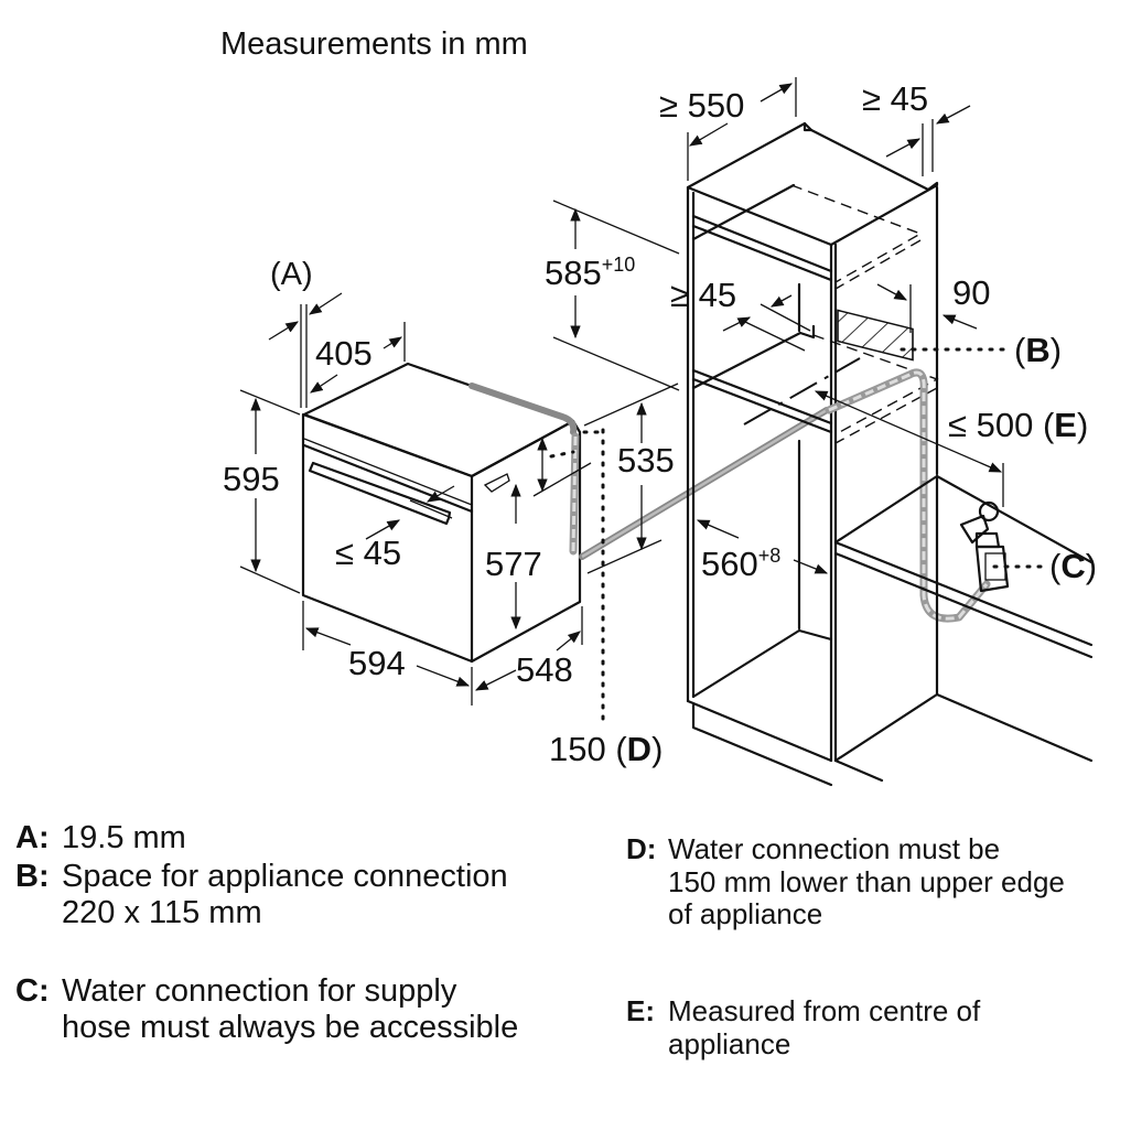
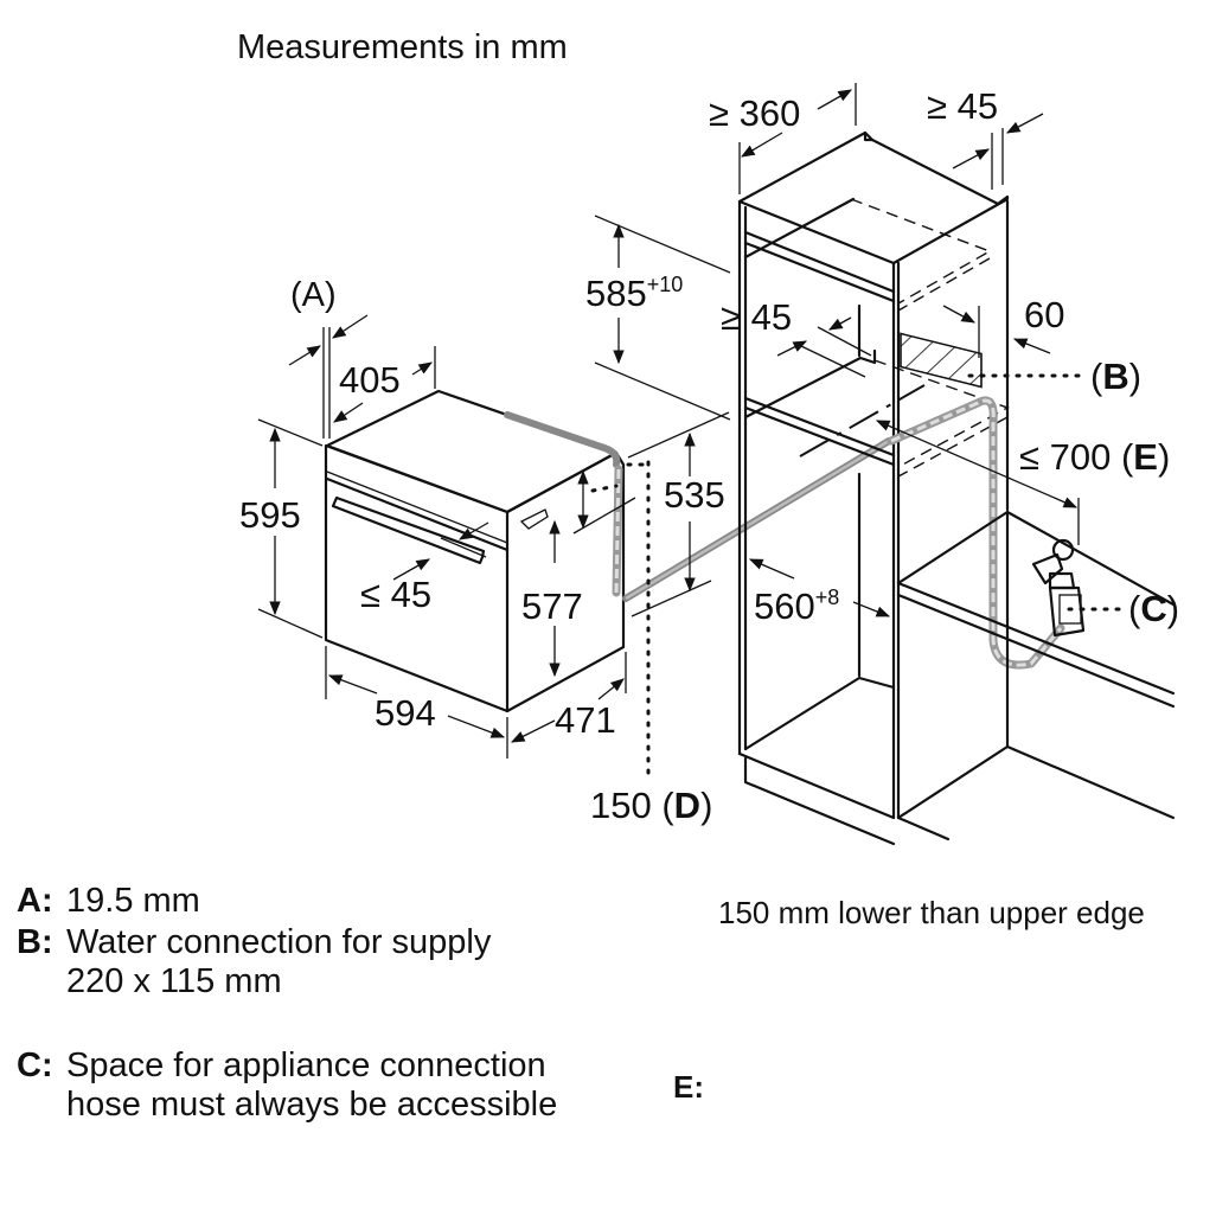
  Measurements in mm
  595
  594
- 548
+ 471
  577
  (A)
  405
  ≤ 45
  535
  150 (D)
- ≥ 550
+ ≥ 360
  ≥ 45
  585+10
  ≥ 45
- 90
+ 60
  (B)
- ≤ 500 (E)
+ ≤ 700 (E)
  (C)
  560+8
  A:
  19.5 mm
  B:
- Space for appliance connection
+ Water connection for supply
  220 x 115 mm
  C:
- Water connection for supply
+ Space for appliance connection
  hose must always be accessible
- D:
- Water connection must be
  150 mm lower than upper edge
- of appliance
  E:
- Measured from centre of
- appliance
